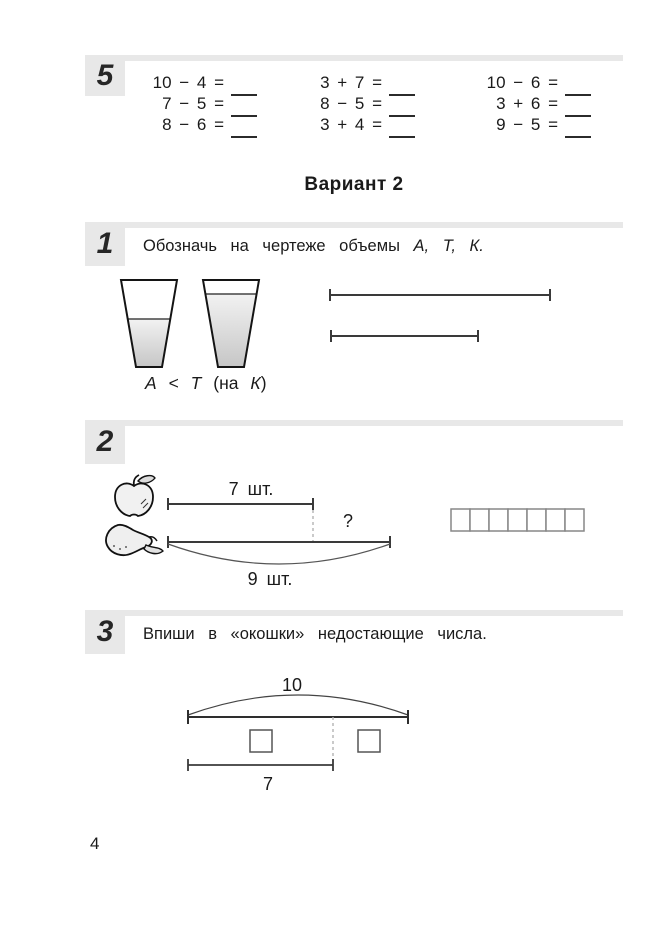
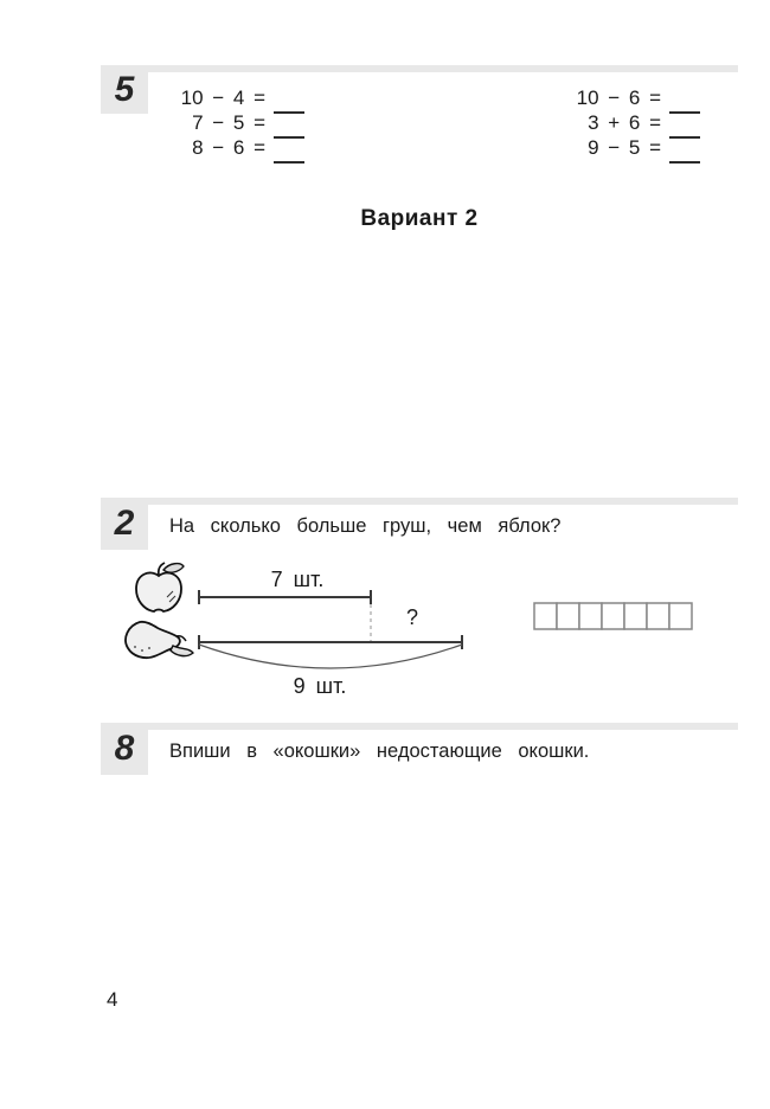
  5
  10 − 4 =
  7 − 5 =
  8 − 6 =
- 3 + 7 =
- 8 − 5 =
- 3 + 4 =
  10 − 6 =
  3 + 6 =
  9 − 5 =
  Вариант 2
- 1
- Обозначь на чертеже объемы А, Т, К.
- А < Т (на К)
  2
+ На сколько больше груш, чем яблок?
  7 шт.
  ?
  9 шт.
- 3
+ 8
- Впиши в «окошки» недостающие числа.
+ Впиши в «окошки» недостающие окошки.
- 10
- 7
  4
